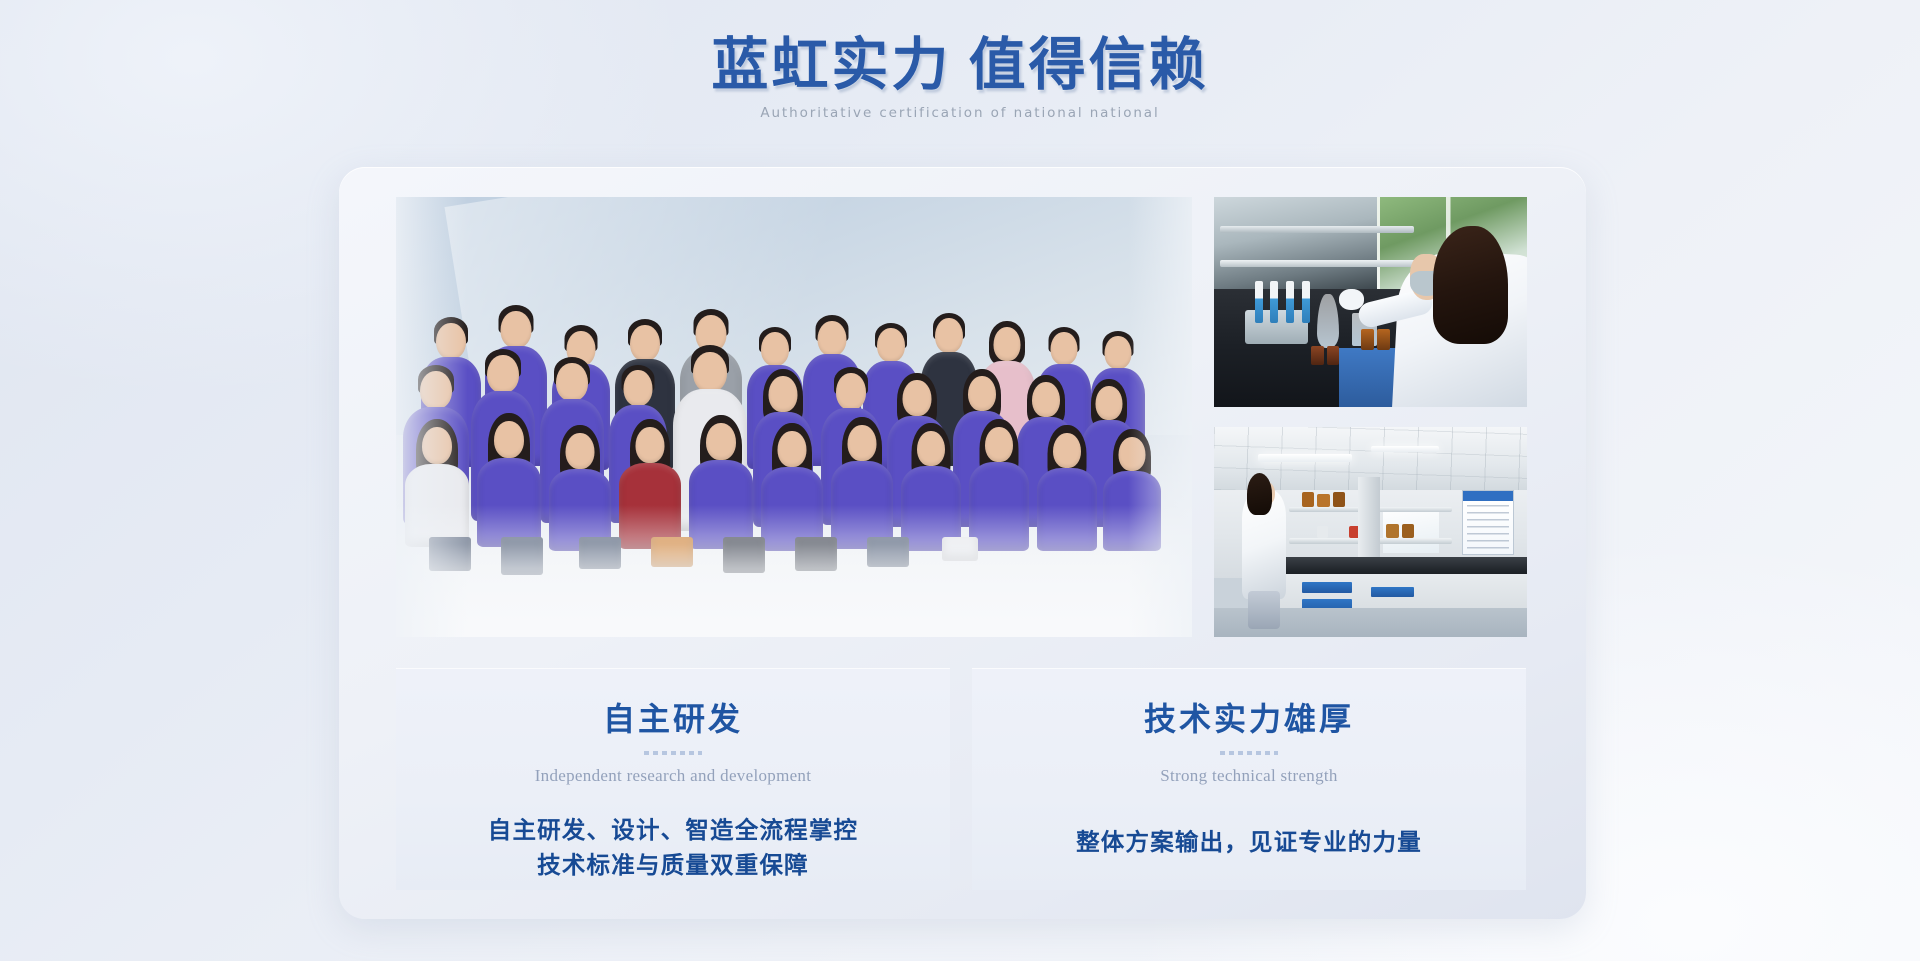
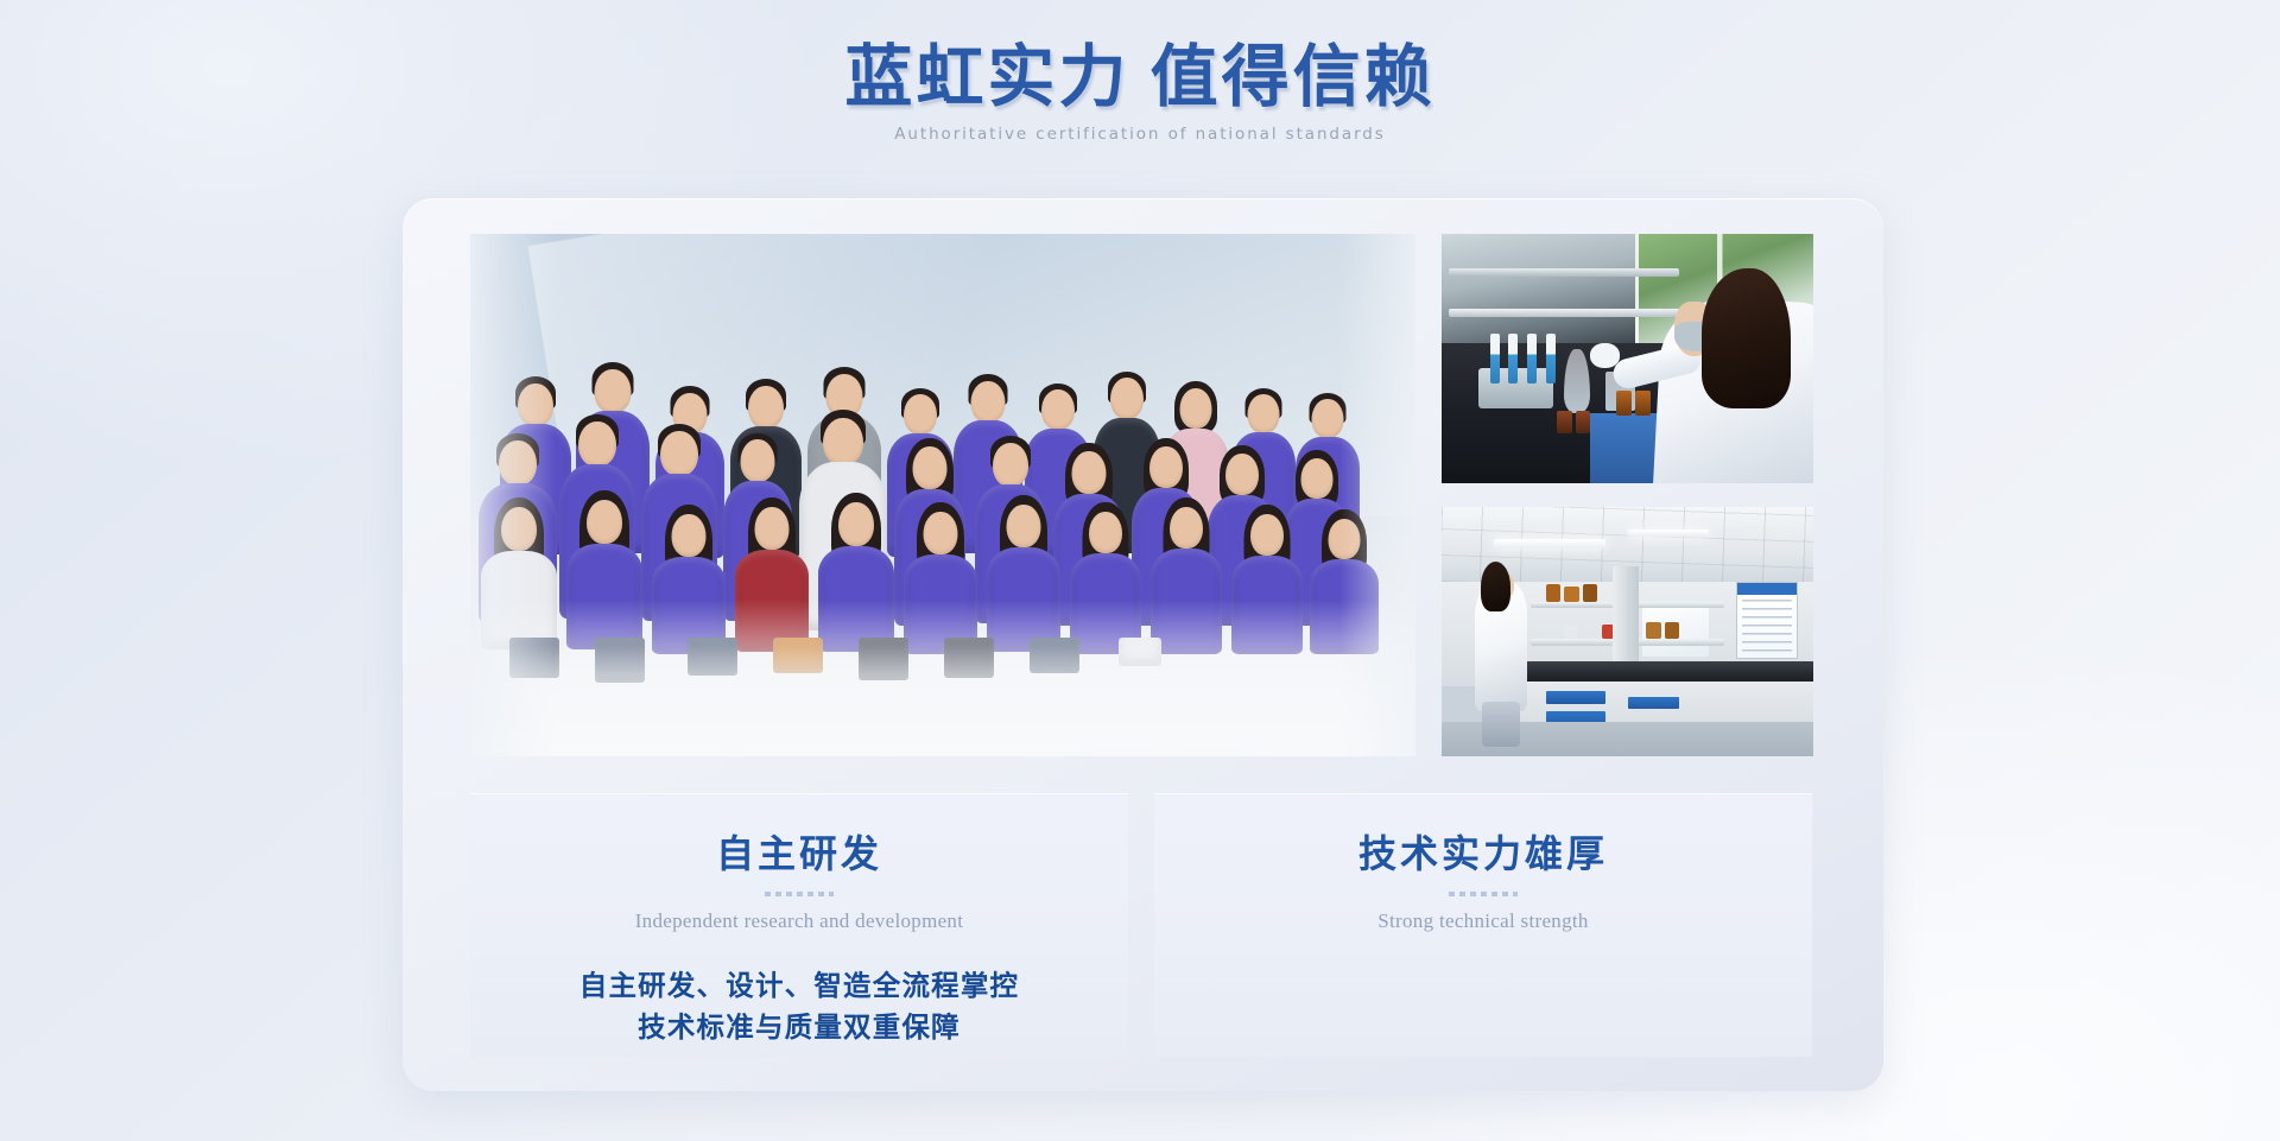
  蓝虹实力 值得信赖
- Authoritative certification of national national
+ Authoritative certification of national standards
  自主研发
  Independent research and development
  自主研发、设计、智造全流程掌控
  技术标准与质量双重保障
  技术实力雄厚
  Strong technical strength
- 整体方案输出，见证专业的力量
